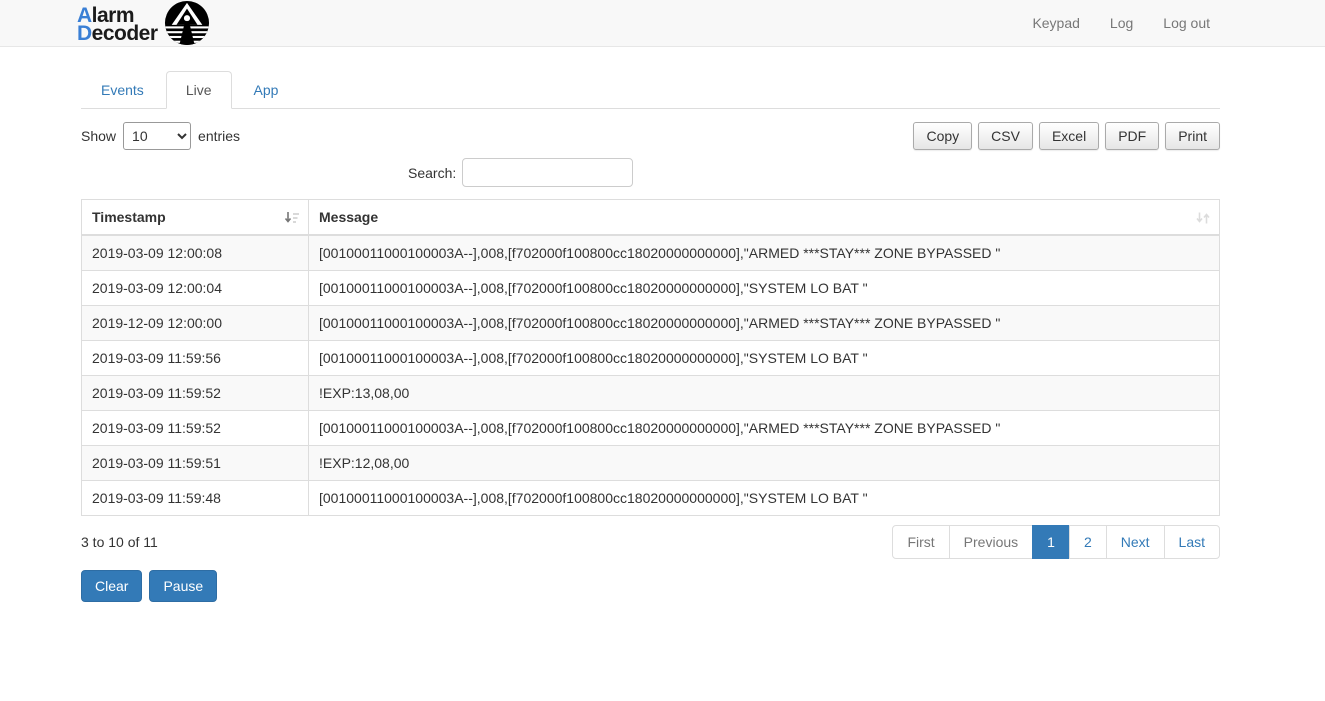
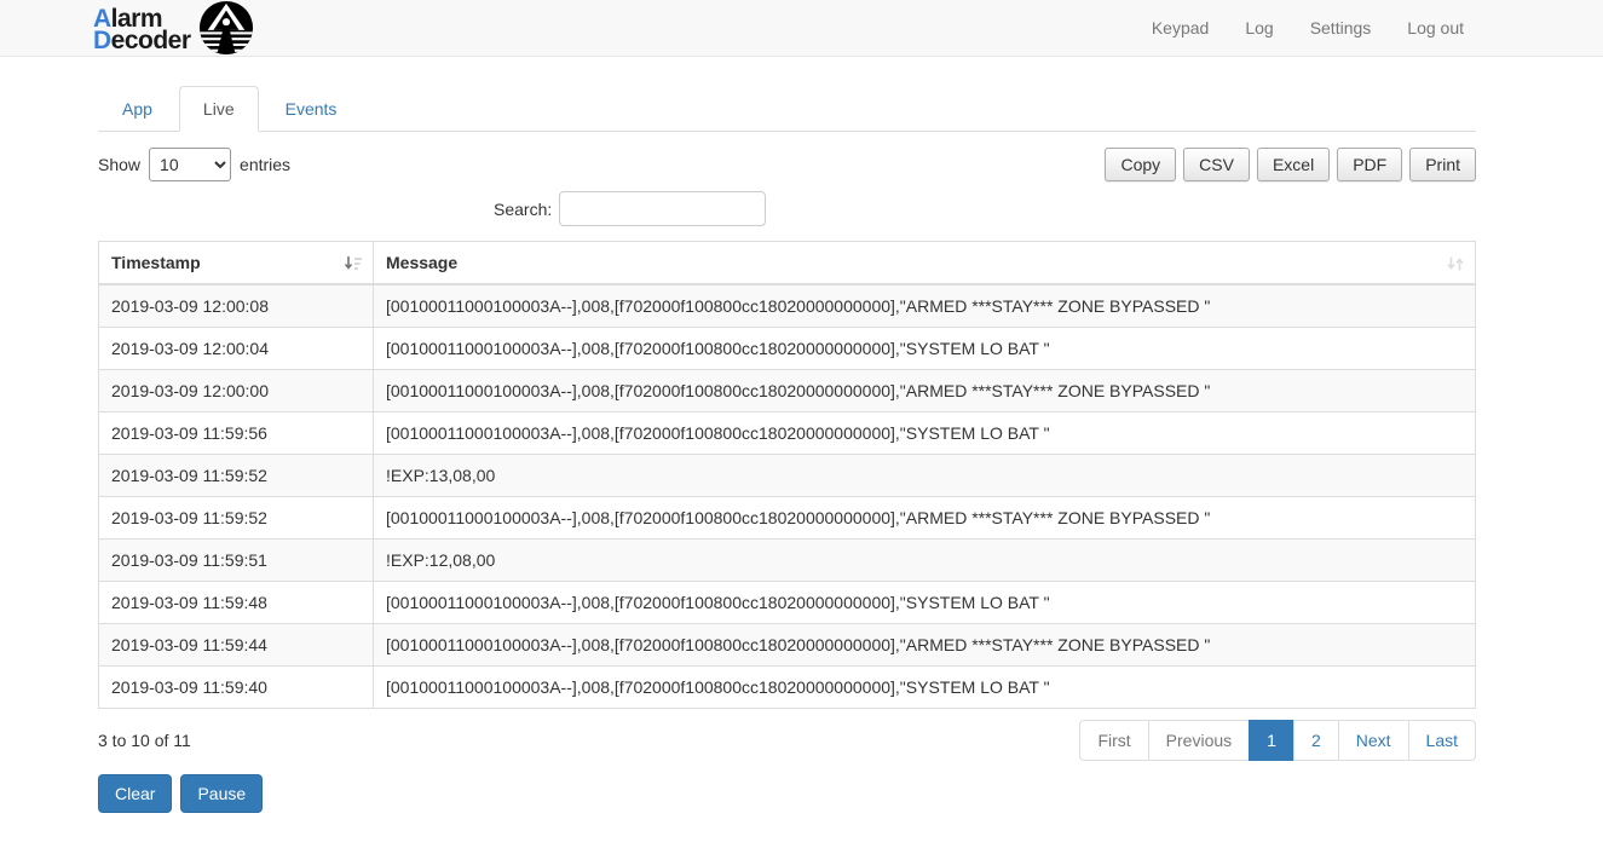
  Alarm
  Decoder
  Keypad
  Log
+ Settings
  Log out
- Events
+ App
  Live
- App
+ Events
  Show
  10
  entries
  Copy
  CSV
  Excel
  PDF
  Print
  Search:
  Timestamp	Message
  2019-03-09 12:00:08	[00100011000100003A--],008,[f702000f100800cc18020000000000],"ARMED ***STAY*** ZONE BYPASSED "
  2019-03-09 12:00:04	[00100011000100003A--],008,[f702000f100800cc18020000000000],"SYSTEM LO BAT "
- 2019-12-09 12:00:00	[00100011000100003A--],008,[f702000f100800cc18020000000000],"ARMED ***STAY*** ZONE BYPASSED "
+ 2019-03-09 12:00:00	[00100011000100003A--],008,[f702000f100800cc18020000000000],"ARMED ***STAY*** ZONE BYPASSED "
  2019-03-09 11:59:56	[00100011000100003A--],008,[f702000f100800cc18020000000000],"SYSTEM LO BAT "
  2019-03-09 11:59:52	!EXP:13,08,00
  2019-03-09 11:59:52	[00100011000100003A--],008,[f702000f100800cc18020000000000],"ARMED ***STAY*** ZONE BYPASSED "
  2019-03-09 11:59:51	!EXP:12,08,00
  2019-03-09 11:59:48	[00100011000100003A--],008,[f702000f100800cc18020000000000],"SYSTEM LO BAT "
+ 2019-03-09 11:59:44	[00100011000100003A--],008,[f702000f100800cc18020000000000],"ARMED ***STAY*** ZONE BYPASSED "
+ 2019-03-09 11:59:40	[00100011000100003A--],008,[f702000f100800cc18020000000000],"SYSTEM LO BAT "
  3 to 10 of 11
  First
  Previous
  1
  2
  Next
  Last
  Clear
  Pause
